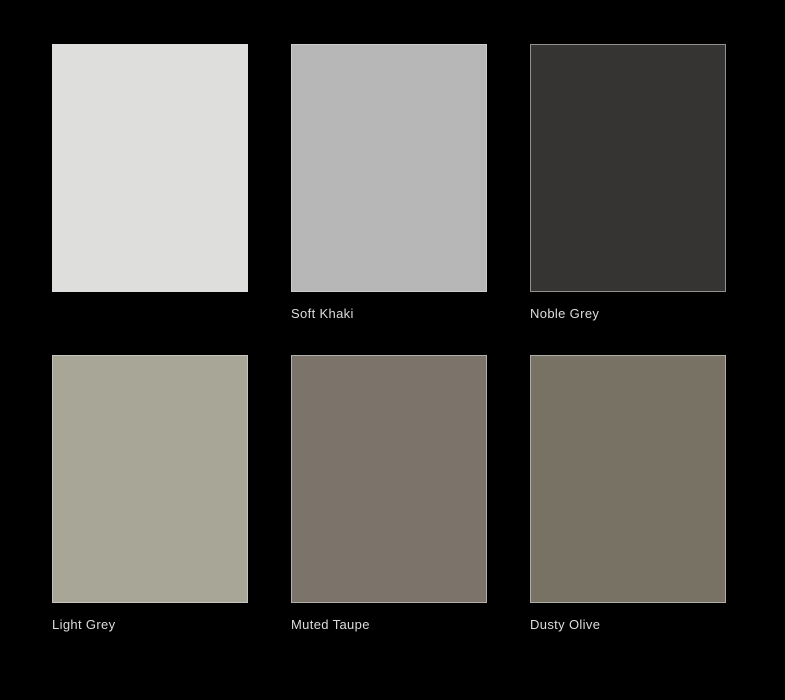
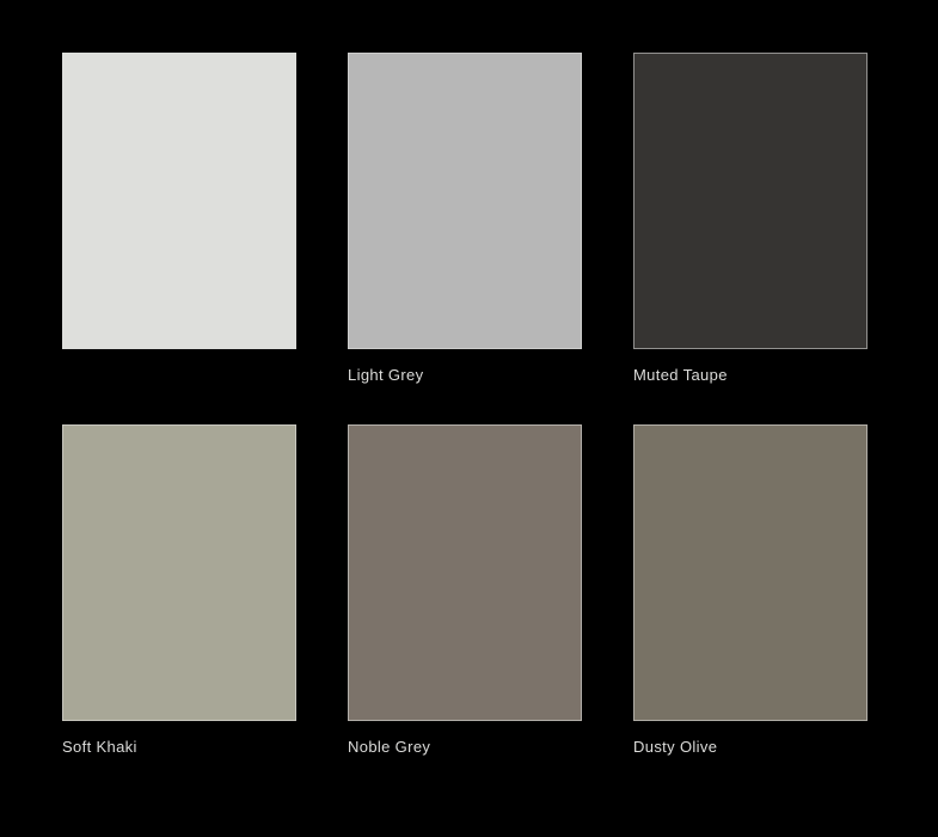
- Soft Khaki
+ Light Grey
- Noble Grey
+ Muted Taupe
- Light Grey
+ Soft Khaki
- Muted Taupe
+ Noble Grey
  Dusty Olive
